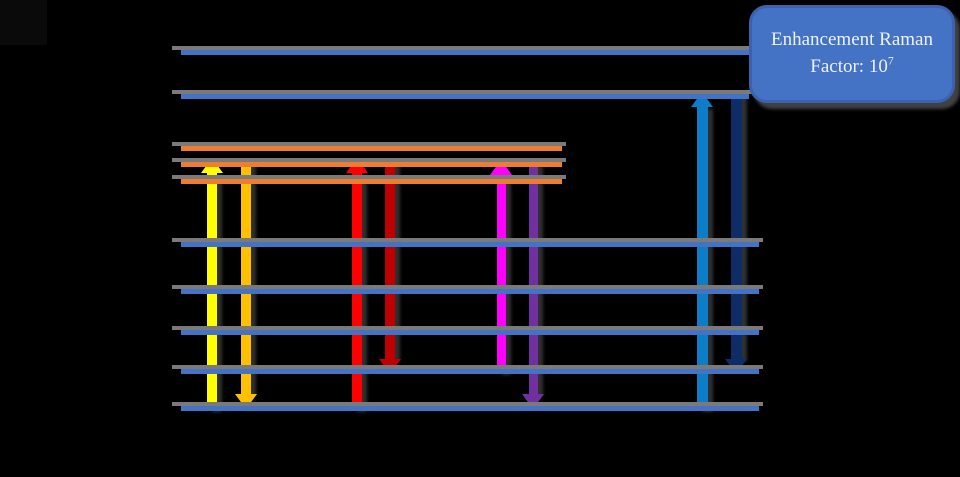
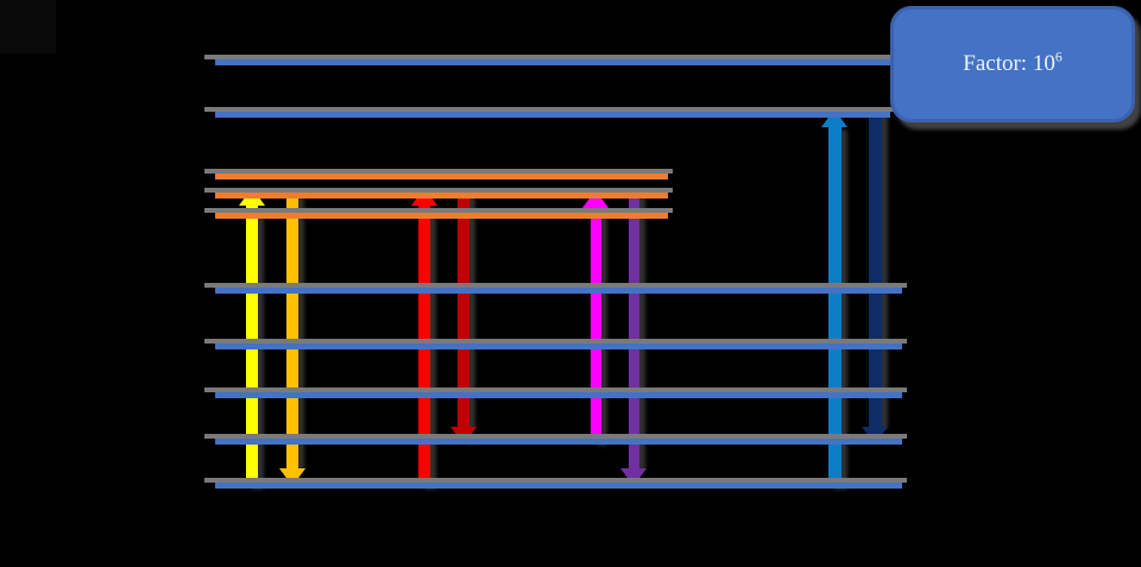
- Enhancement Raman
- Factor: 107
+ Factor: 106
